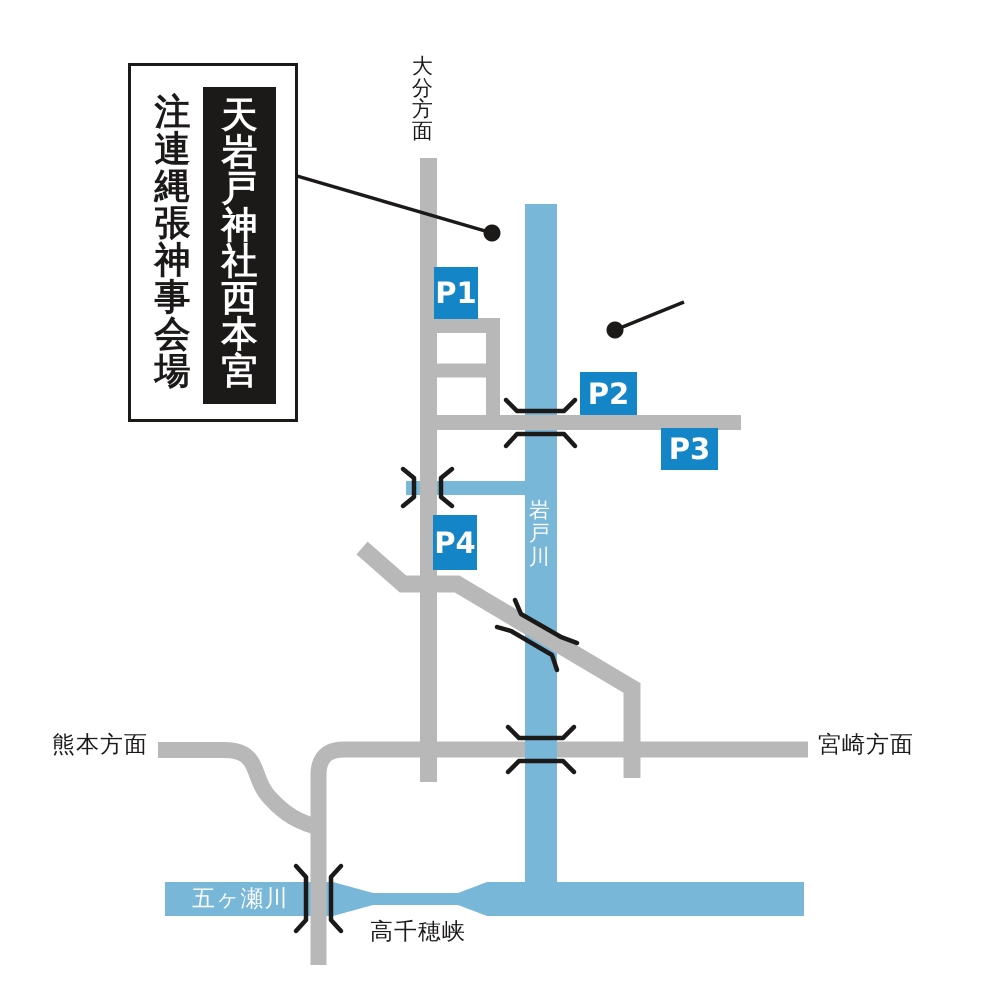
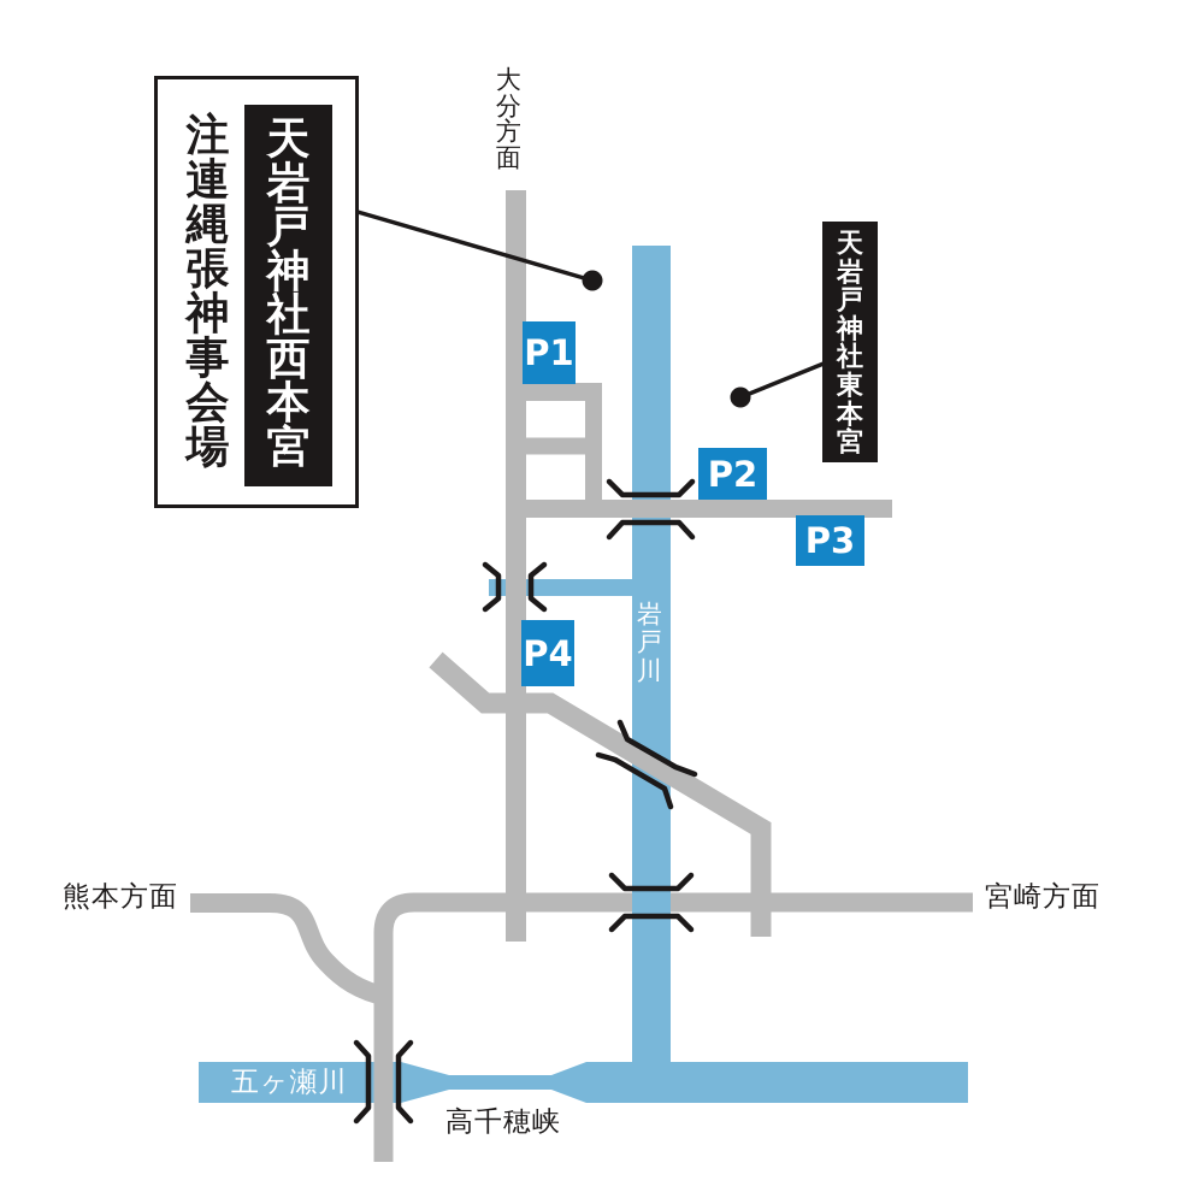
  注連縄張神事会場
  天岩戸神社西本宮
+ 天岩戸神社東本宮
  P1
  P2
  P3
  P4
  大分方面
  熊本方面
  宮崎方面
  岩戸川
  五ヶ瀬川
  高千穂峡
